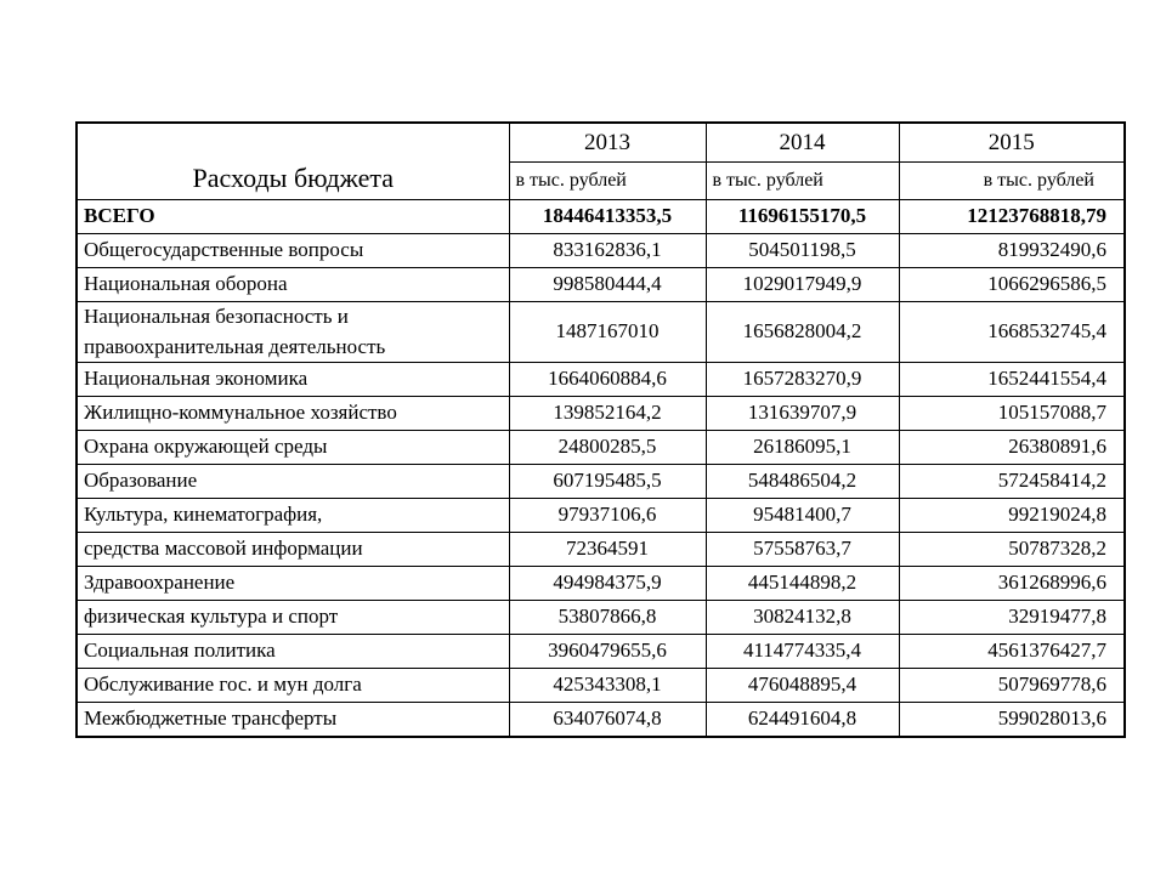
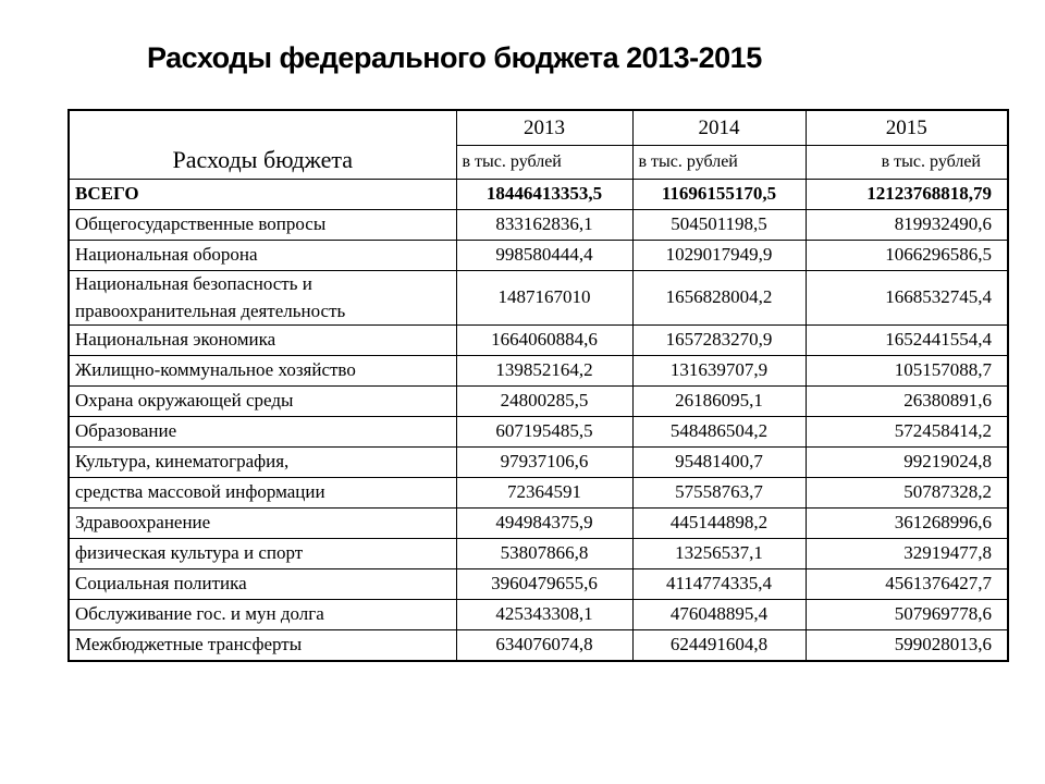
+ Расходы федерального бюджета 2013-2015
  Расходы бюджета	2013	2014	2015
  в тыс. рублей	в тыс. рублей	в тыс. рублей
  ВСЕГО	18446413353,5	11696155170,5	12123768818,79
  Общегосударственные вопросы	833162836,1	504501198,5	819932490,6
  Национальная оборона	998580444,4	1029017949,9	1066296586,5
  Национальная безопасность и правоохранительная деятельность	1487167010	1656828004,2	1668532745,4
  Национальная экономика	1664060884,6	1657283270,9	1652441554,4
  Жилищно-коммунальное хозяйство	139852164,2	131639707,9	105157088,7
  Охрана окружающей среды	24800285,5	26186095,1	26380891,6
  Образование	607195485,5	548486504,2	572458414,2
  Культура, кинематография,	97937106,6	95481400,7	99219024,8
  средства массовой информации	72364591	57558763,7	50787328,2
  Здравоохранение	494984375,9	445144898,2	361268996,6
- физическая культура и спорт	53807866,8	30824132,8	32919477,8
+ физическая культура и спорт	53807866,8	13256537,1	32919477,8
  Социальная политика	3960479655,6	4114774335,4	4561376427,7
  Обслуживание гос. и мун долга	425343308,1	476048895,4	507969778,6
  Межбюджетные трансферты	634076074,8	624491604,8	599028013,6
